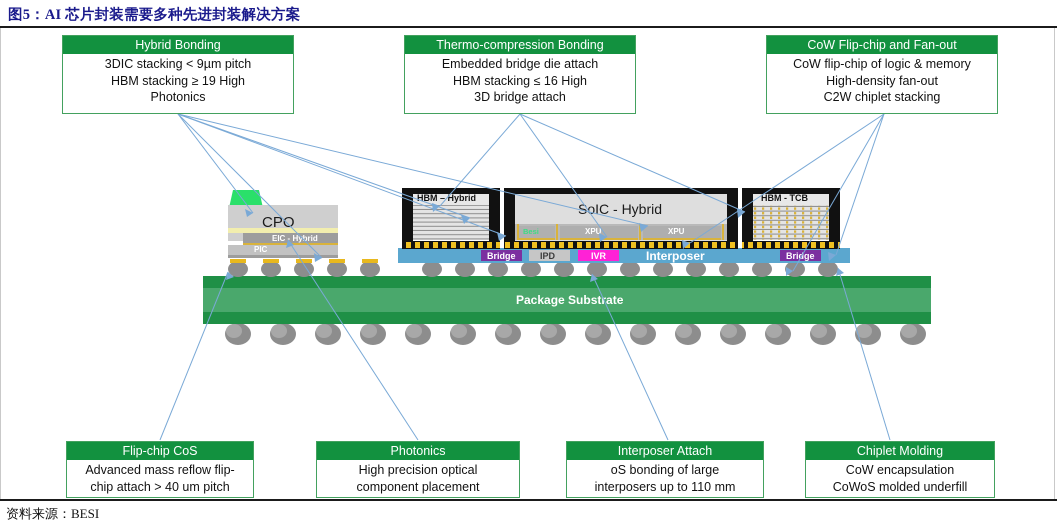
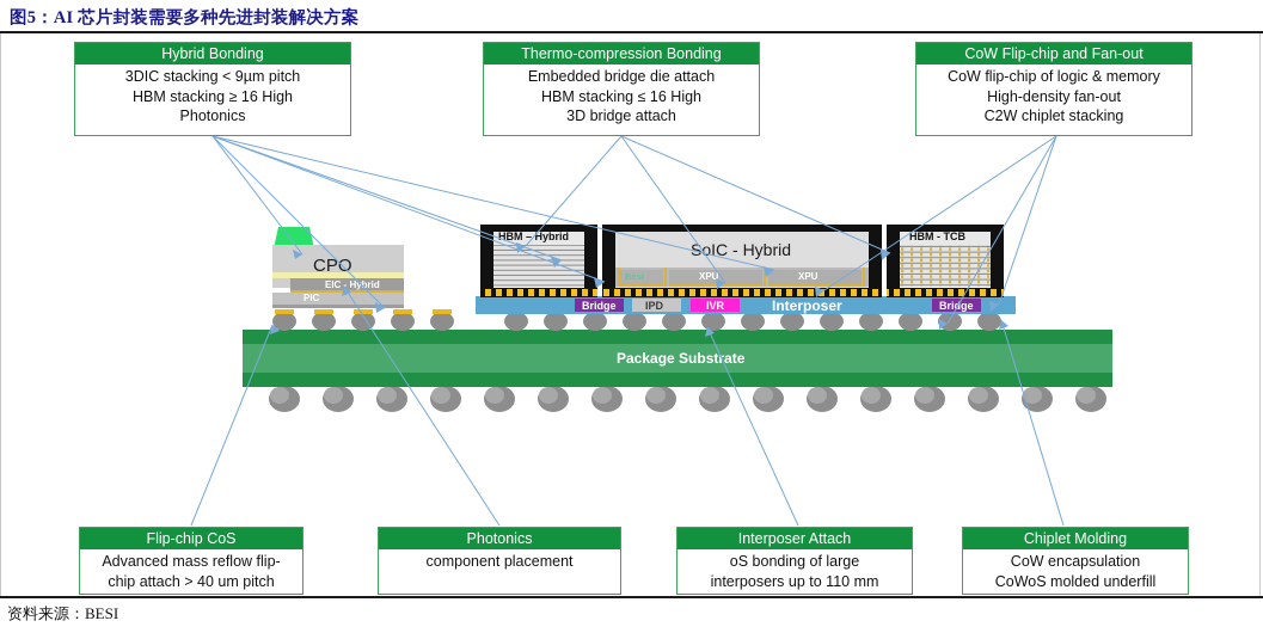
  图5：AI 芯片封装需要多种先进封装解决方案
  CPO
  EIC - Hybrid
  PIC
  HBM – Hybrid
  SoIC - Hybrid
  HBM - TCB
  Besi
  XPU
  XPU
  Bridge
  IPD
  IVR
  Interposer
  Brige
  Package Substate
  Hybrid Bonding
  3DIC stacking < 9µm pitch
- HBM stacking ≥ 19 High
+ HBM stacking ≥ 16 High
  Photonics
  Thermo-compression Bonding
  Embedded bridge die attach
  HBM stacking ≤ 16 High
  3D bridge attach
  CoW Flip-chip and Fan-out
  CoW flip-chip of logic & memory
  High-density fan-out
  C2W chiplet stacking
  Flip-chip CoS
  Advanced mass reflow flip-
  chip attach > 40 um pitch
  Photonics
- High precision optical
  component placement
  Interposer Attach
  oS bonding of large
  interposers up to 110 mm
  Chiplet Molding
  CoW encapsulation
  CoWoS molded underfill
  资料来源：BESI
